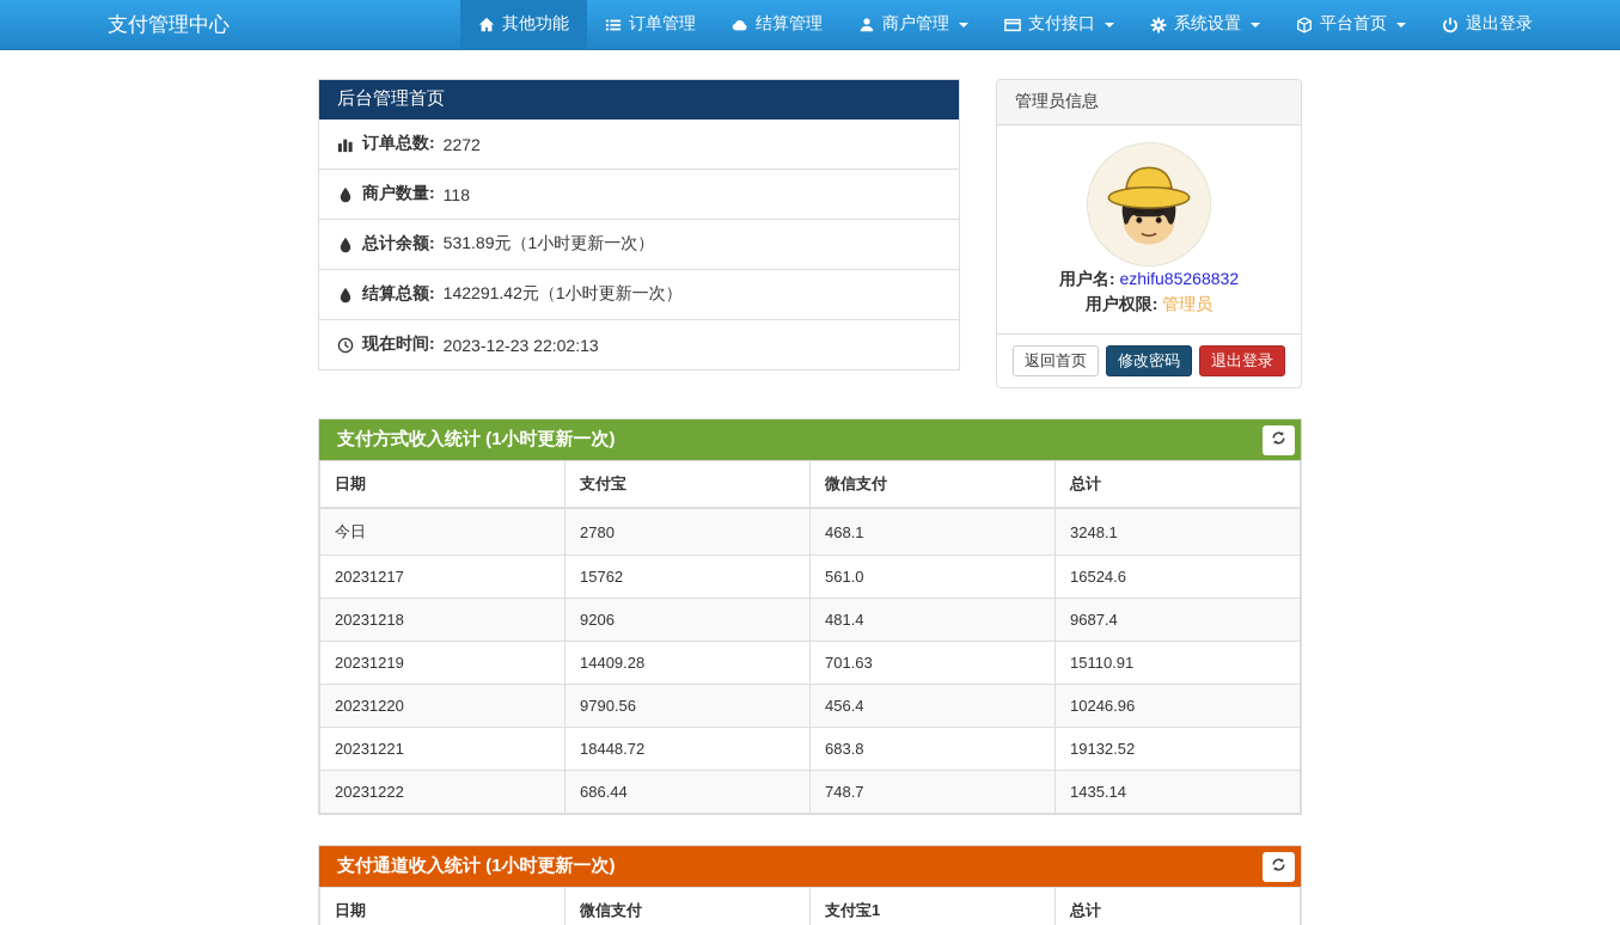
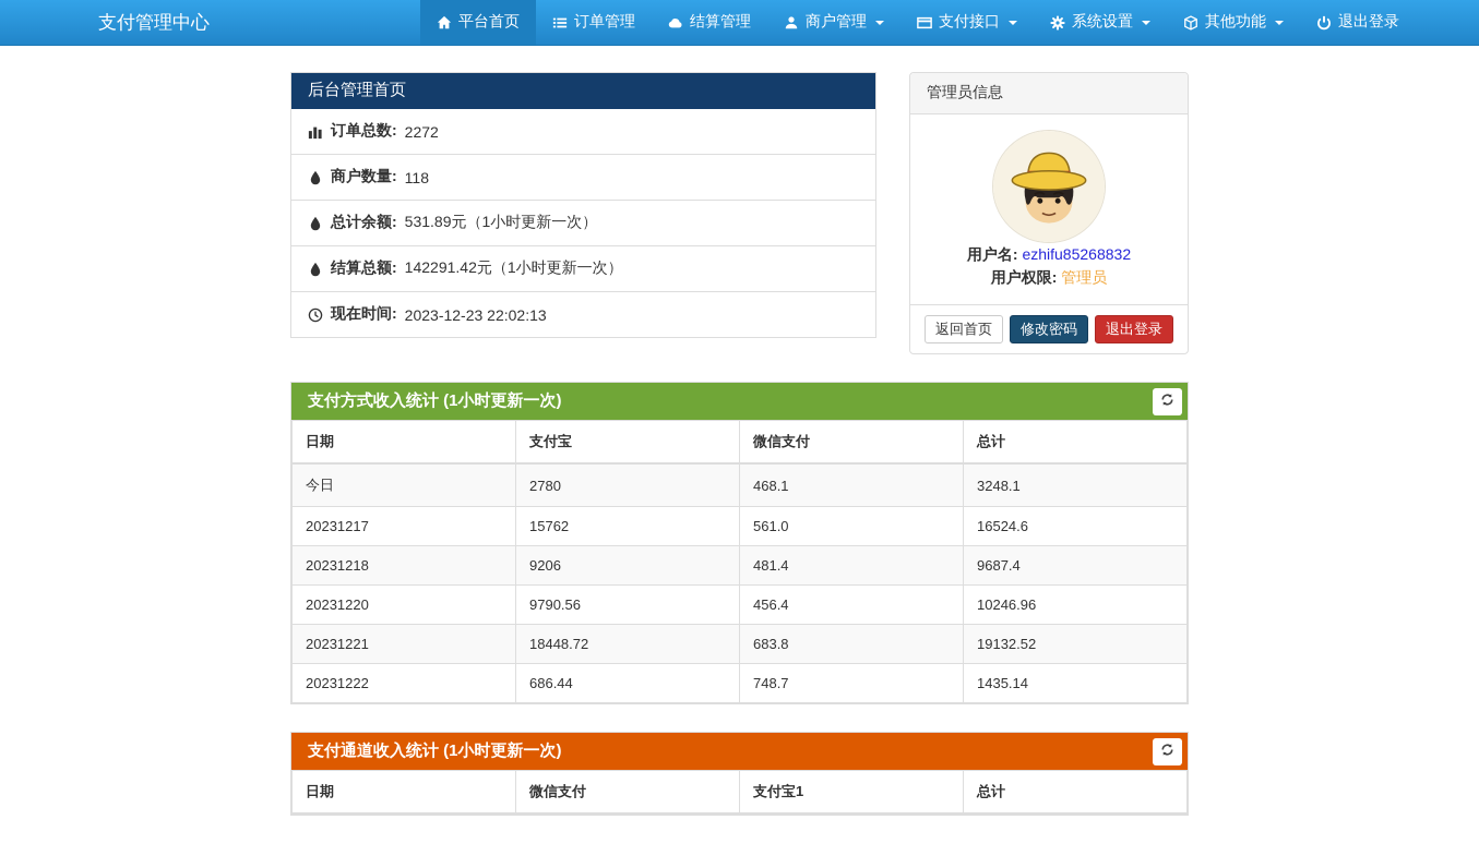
  支付管理中心
- 其他功能
+ 平台首页
  订单管理
  结算管理
  商户管理
  支付接口
  系统设置
- 平台首页
+ 其他功能
  退出登录
  后台管理首页
  订单总数:
  2272
  商户数量:
  118
  总计余额:
  531.89元（1小时更新一次）
  结算总额:
  142291.42元（1小时更新一次）
  现在时间:
  2023-12-23 22:02:13
  管理员信息
  用户名: ezhifu85268832
  用户权限: 管理员
  返回首页
  修改密码
  退出登录
  支付方式收入统计 (1小时更新一次)
  日期	支付宝	微信支付	总计
  今日	2780	468.1	3248.1
  20231217	15762	561.0	16524.6
  20231218	9206	481.4	9687.4
- 20231219	14409.28	701.63	15110.91
  20231220	9790.56	456.4	10246.96
  20231221	18448.72	683.8	19132.52
  20231222	686.44	748.7	1435.14
  支付通道收入统计 (1小时更新一次)
  日期	微信支付	支付宝1	总计
